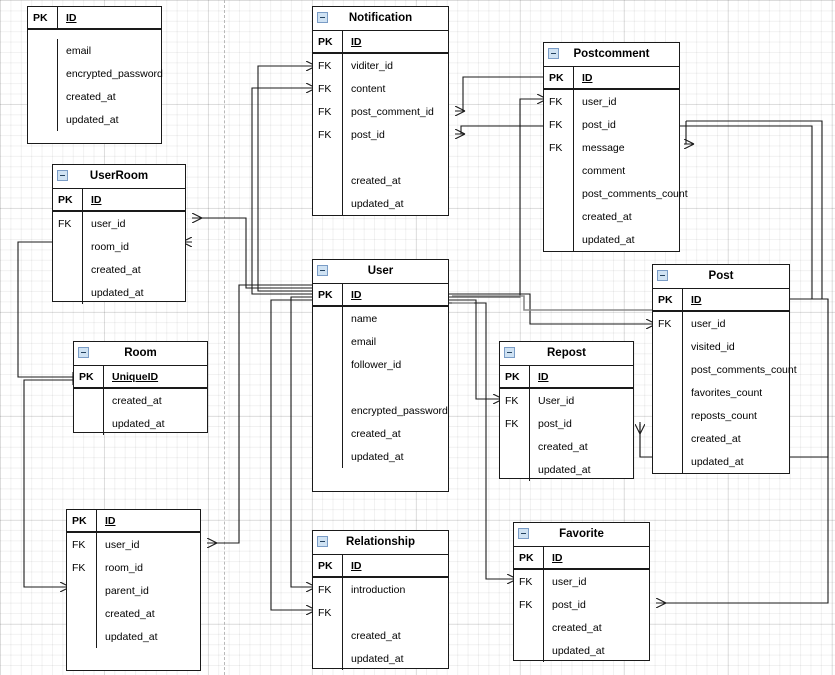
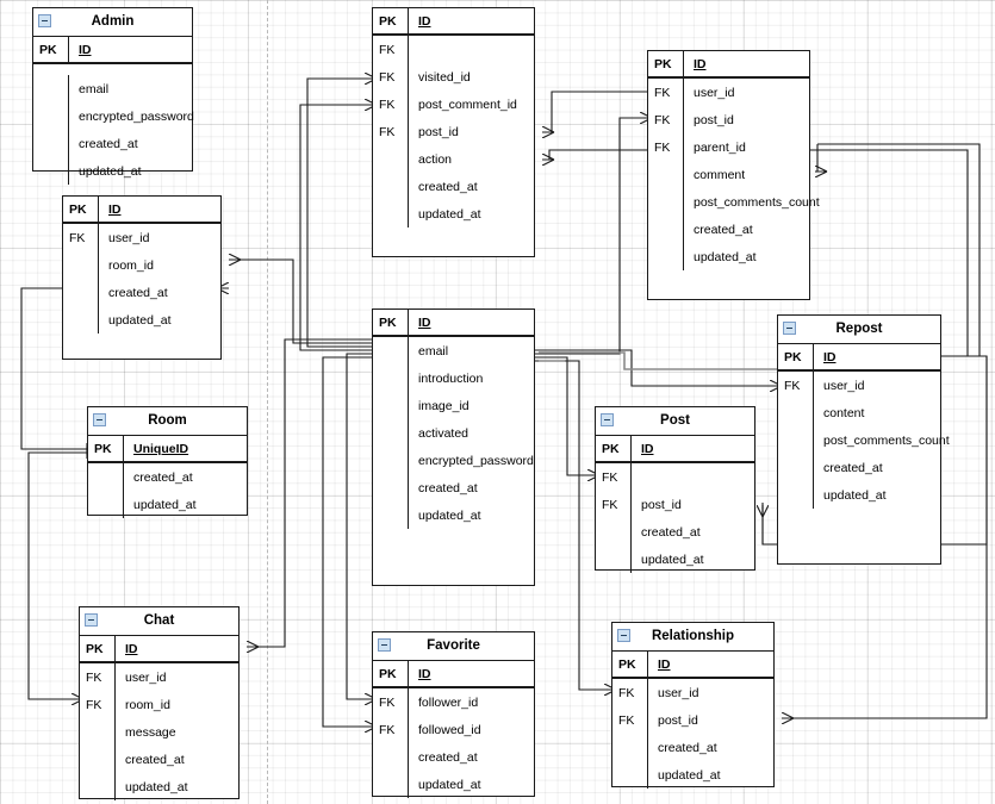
+ Admin
  PK
  ID
  email
  encrypted_password
  created_at
  updated_at
- Notification
  PK
  ID
  FK
- viditer_id
  FK
- content
+ visited_id
  FK
  post_comment_id
  FK
  post_id
+ action
  created_at
  updated_at
- Postcomment
  PK
  ID
  FK
  user_id
  FK
  post_id
  FK
- message
+ parent_id
  comment
  post_comments_count
  created_at
  updated_at
- UserRoom
  PK
  ID
  FK
  user_id
  room_id
  created_at
  updated_at
- User
  PK
  ID
- name
  email
- follower_id
+ introduction
+ image_id
+ activated
  encrypted_password
  created_at
  updated_at
- Post
+ Repost
  PK
  ID
  FK
  user_id
- visited_id
+ content
  post_comments_count
- favorites_count
- reposts_count
  created_at
  updated_at
  Room
  PK
  UniqueID
  created_at
  updated_at
- Repost
+ Post
  PK
  ID
  FK
- User_id
  FK
  post_id
  created_at
  updated_at
+ Chat
  PK
  ID
  FK
  user_id
  FK
  room_id
- parent_id
+ message
  created_at
  updated_at
- Relationship
+ Favorite
  PK
  ID
  FK
- introduction
+ follower_id
  FK
+ followed_id
  created_at
  updated_at
- Favorite
+ Relationship
  PK
  ID
  FK
  user_id
  FK
  post_id
  created_at
  updated_at
